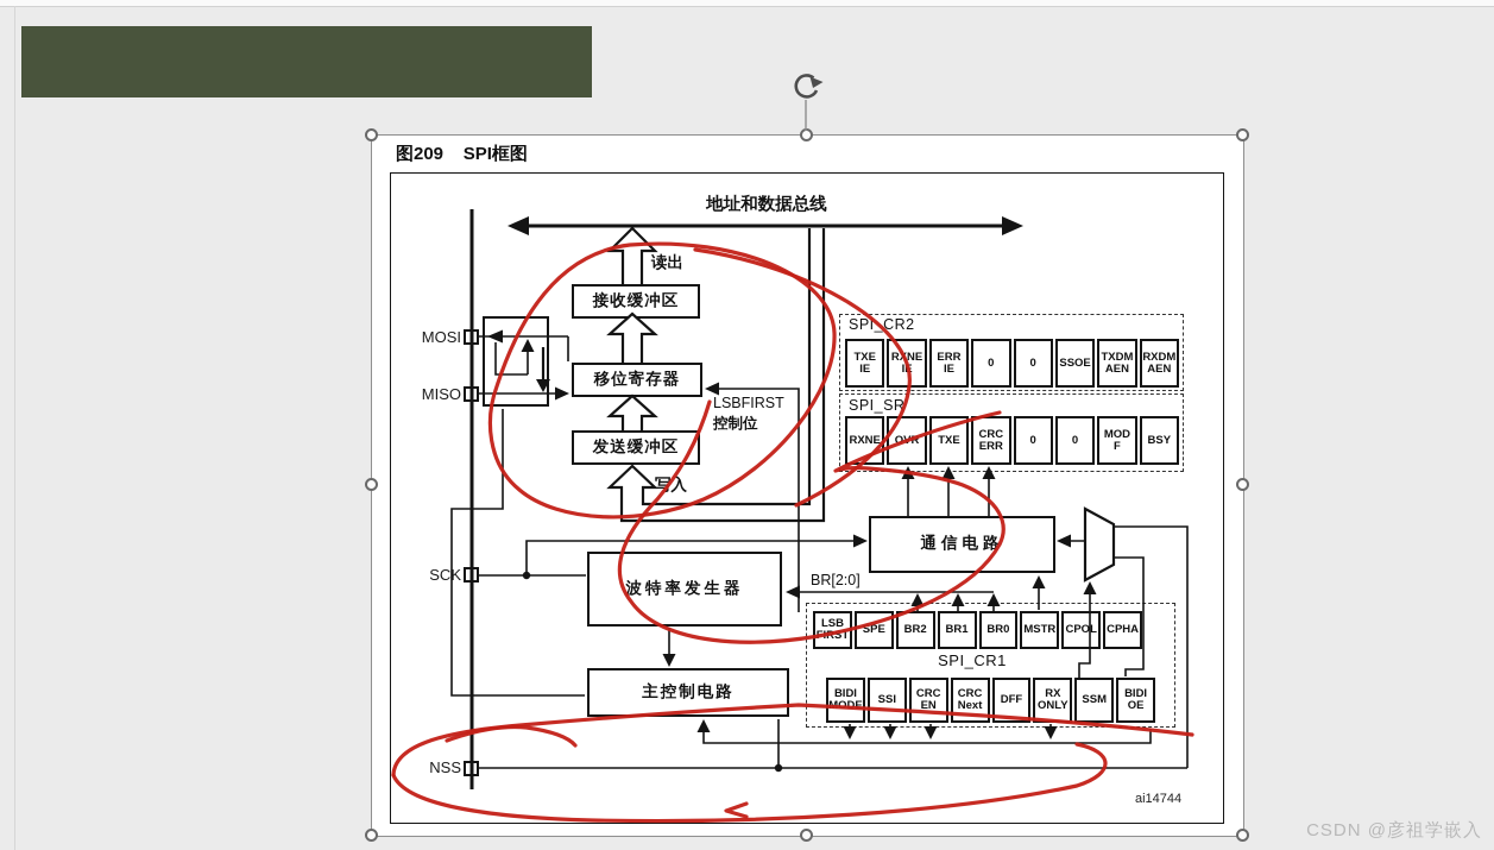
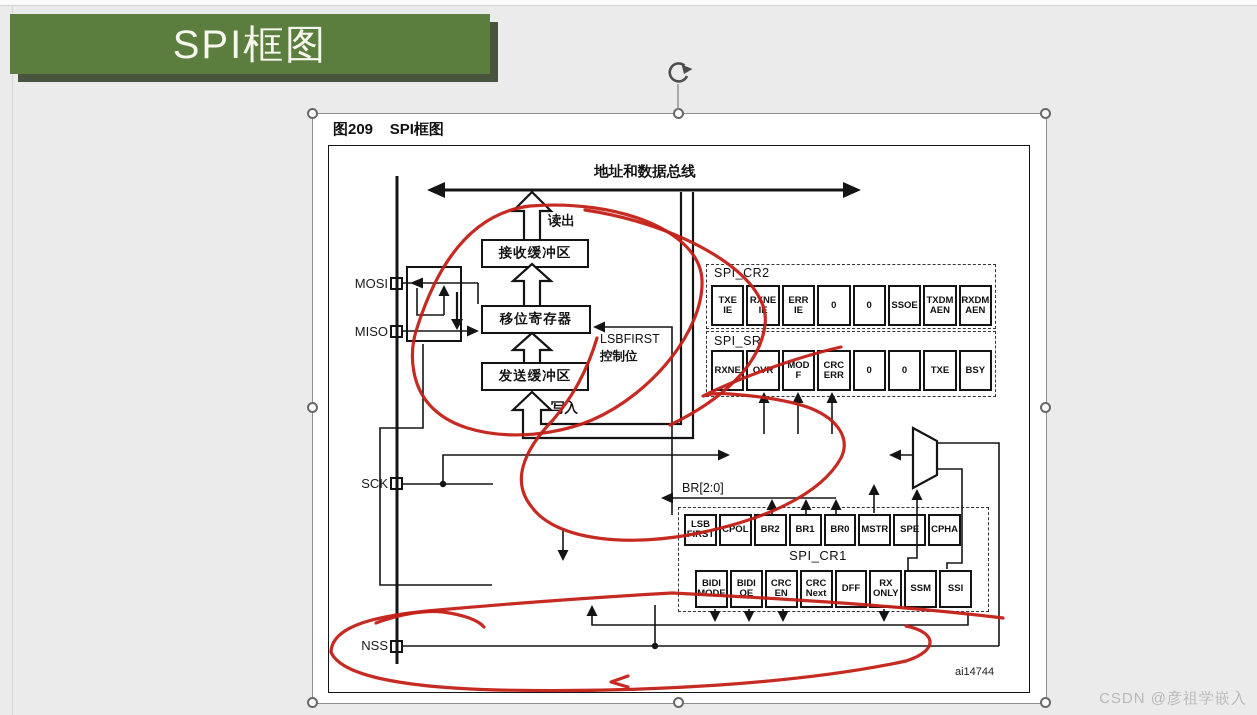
+ SPI框图
  图209 SPI框图
  地址和数据总线
  读出
  写入
  MOSI
  MISO
  SCK
  NSS
  接收缓冲区
  移位寄存器
  发送缓冲区
- 波特率发生器
- 主控制电路
- 通信电路
  LSBFIRST
  控制位
  BR[2:0]
  SPICR2
  TXE IE
  ERR IE
  0
  0
  SSOE
  TXDM AEN
  RXDM AEN
  SPI_SR
  RXNE
- TXE
+ MOD F
  CRC ERR
  0
  0
- MOD F
+ TXE
  BSY
- SPE
+ CPOL
  BR2
  BR1
  BR0
  MSTR
- CPOL
+ SPE
  CPHA
  SPI_CR1
  BIDI DE
- SSI
+ BIDI OE
  CRC EN
  CRC Next
  DFF
  RX ONLY
  SSM
- BIDI OE
+ SSI
  ai14744
  CSDN @彦祖学嵌入
